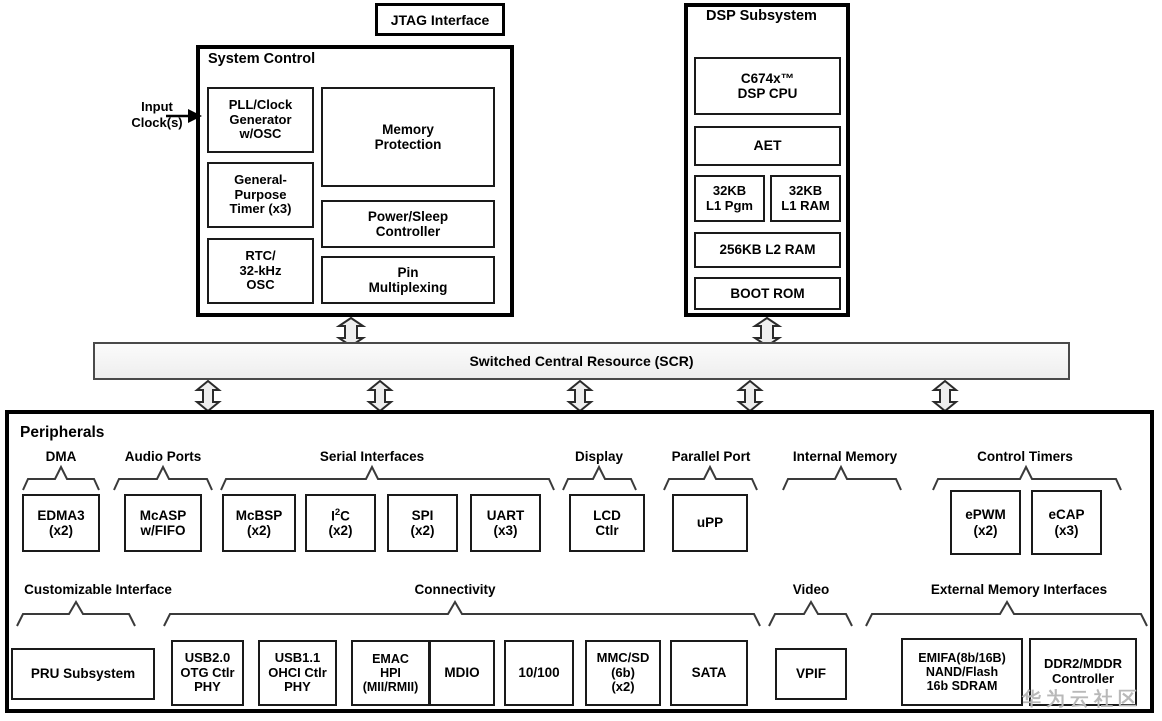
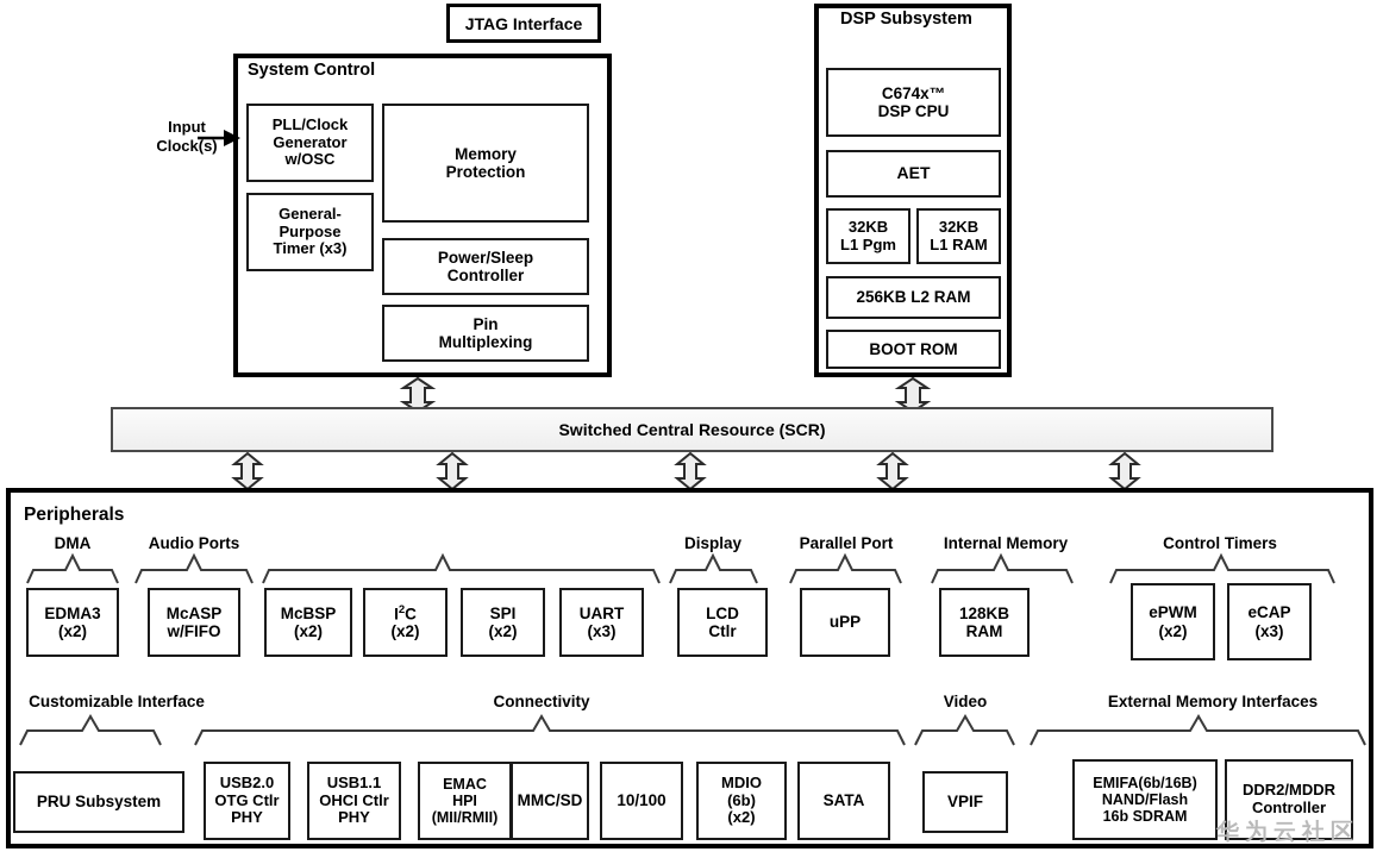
  JTAG Interface
  System Control
  PLL/Clock
  Generator
  w/OSC
  General-
  Purpose
  Timer (x3)
- RTC/
- 32-kHz
- OSC
  Memory
  Protection
  Power/Sleep
  Controller
  Pin
  Multiplexing
  Input
  Clock(s)
  DSP Subsystem
  C674x™
  DSP CPU
  AET
  32KB
  L1 Pgm
  32KB
  L1 RAM
  256KB L2 RAM
  BOOT ROM
  Switched Central Resource (SCR)
  Peripherals
  DMA
  Audio Ports
- Serial Interfaces
  Display
  Parallel Port
  Internal Memory
  Control Timers
  EDMA3
  (x2)
  McASP
  w/FIFO
  McBSP
  (x2)
  I2C
  (x2)
  SPI
  (x2)
  UART
  (x3)
  LCD
  Ctlr
  uPP
+ 128KB
+ RAM
  ePWM
  (x2)
  eCAP
  (x3)
  Customizable Interface
  Connectivity
  Video
  External Memory Interfaces
  PRU Subsystem
  USB2.0
  OTG Ctlr
  PHY
  USB1.1
  OHCI Ctlr
  PHY
  EMAC
  HPI
  (MII/RMII)
- MDIO
+ MMC/SD
  10/100
- MMC/SD
+ MDIO
  (6b)
  (x2)
  SATA
  VPIF
- EMIFA(8b/16B)
+ EMIFA(6b/16B)
  NAND/Flash
  16b SDRAM
  DDR2/MDDR
  Controller
  华为云社区
